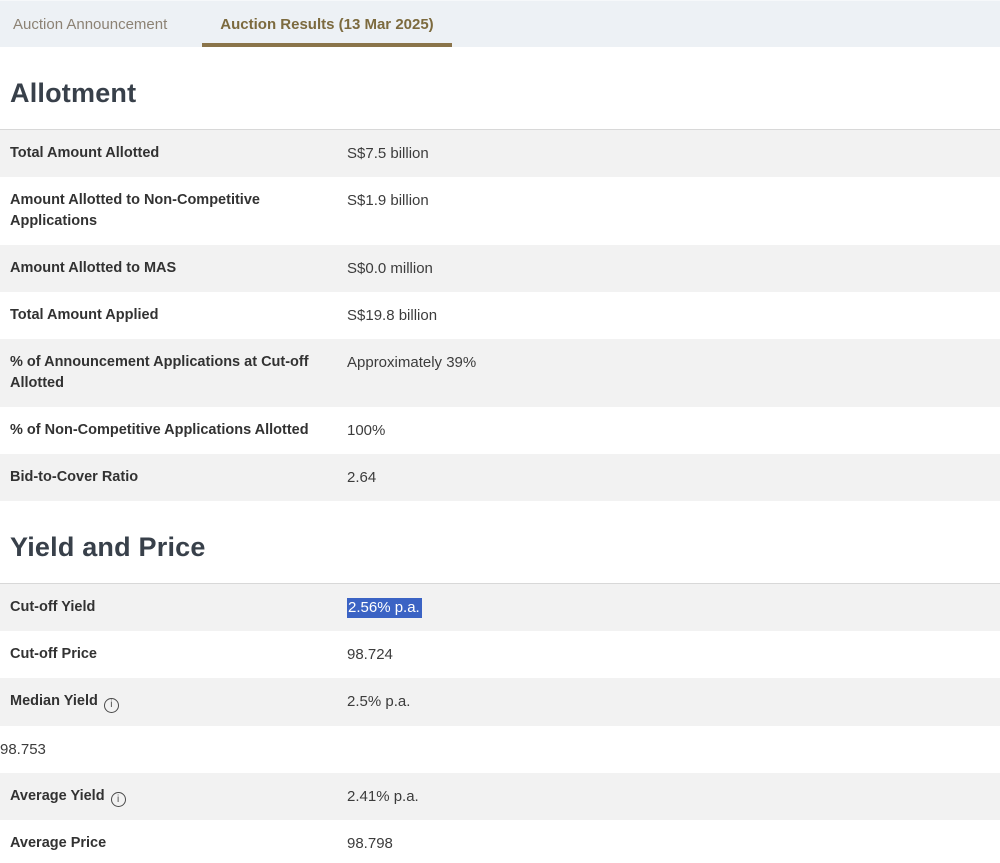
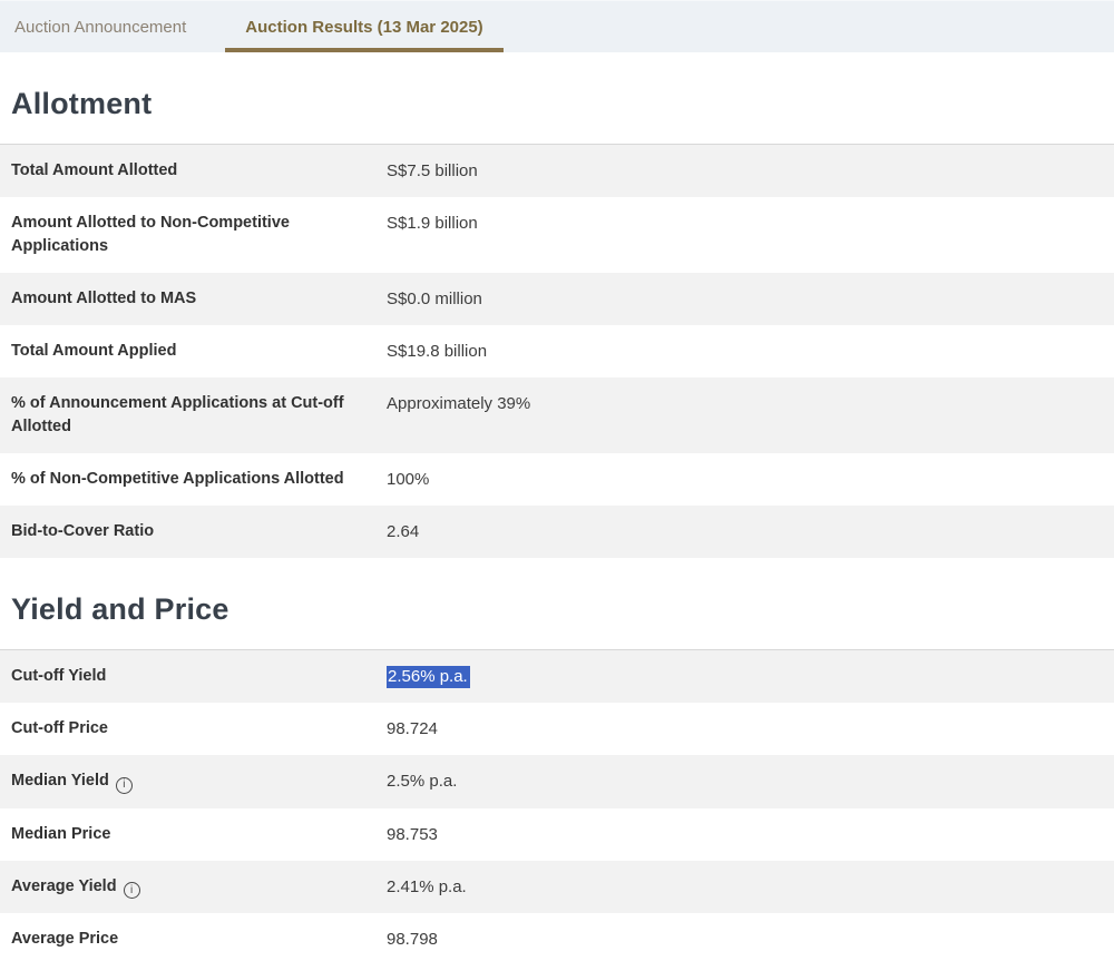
  Auction Announcement
  Auction Results (13 Mar 2025)
  Allotment
  Total Amount Allotted
  S$7.5 billion
  Amount Allotted to Non-Competitive Applications
  S$1.9 billion
  Amount Allotted to MAS
  S$0.0 million
  Total Amount Applied
  S$19.8 billion
  % of Announcement Applications at Cut-off Allotted
  Approximately 39%
  % of Non-Competitive Applications Allotted
  100%
  Bid-to-Cover Ratio
  2.64
  Yield and Price
  Cut-off Yield
  2.56% p.a.
  Cut-off Price
  98.724
  Median Yield i
  2.5% p.a.
+ Median Price
  98.753
  Average Yield i
  2.41% p.a.
  Average Price
  98.798
